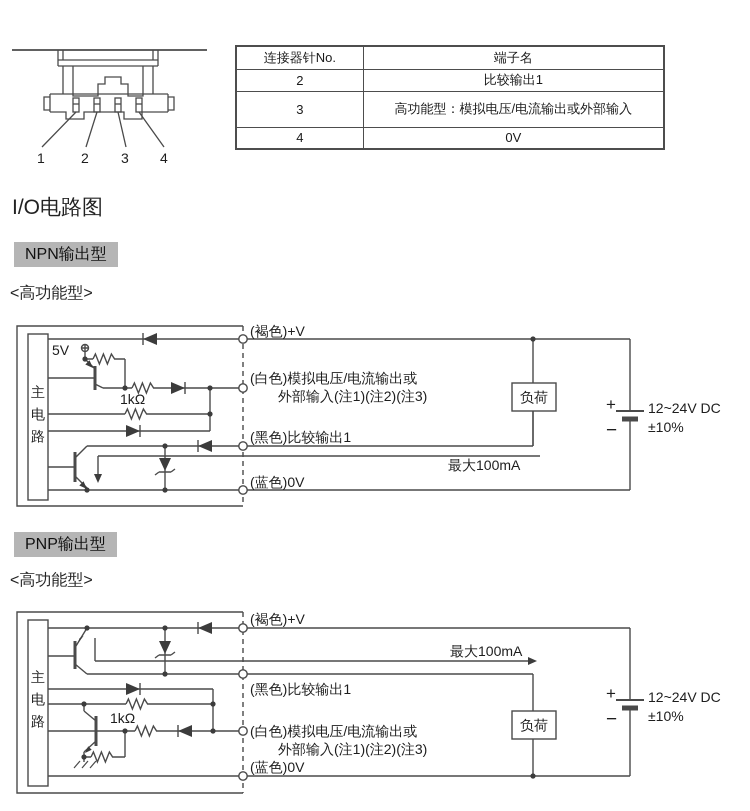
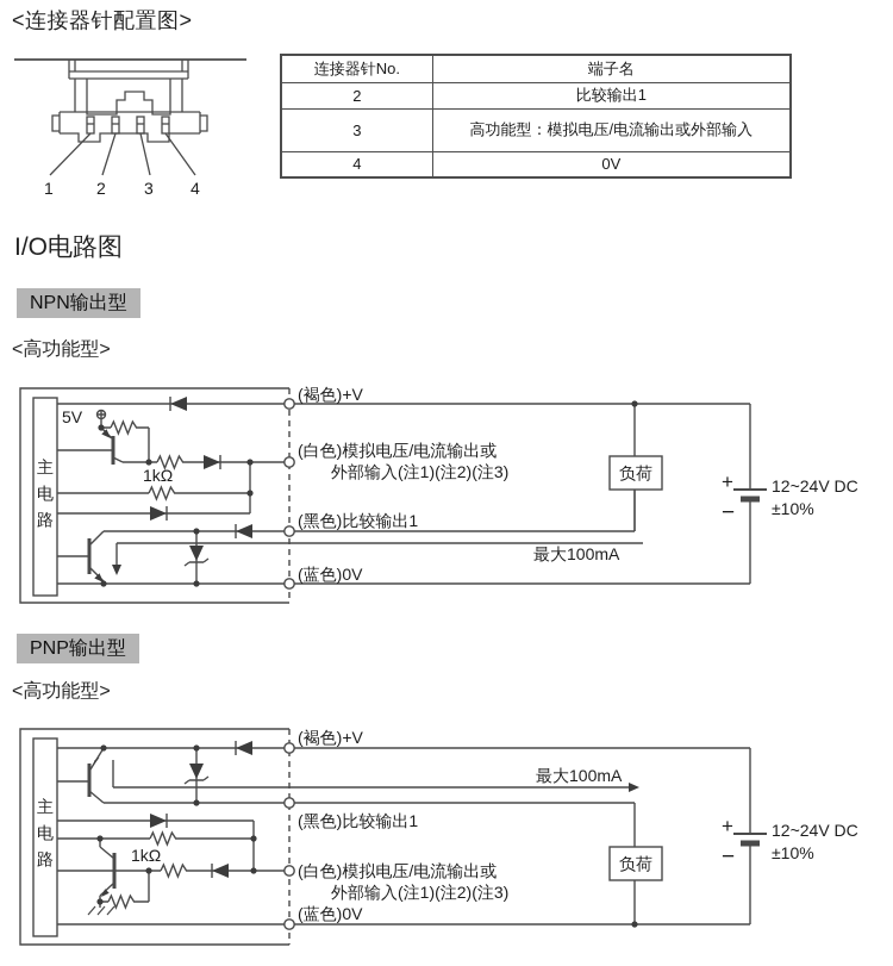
+ <连接器针配置图>
  1
  2
  3
  4
  连接器针No.	端子名
  2	比较输出1
  3	高功能型：模拟电压/电流输出或外部输入
  4	0V
  I/O电路图
  NPN输出型
  <高功能型>
  5V
  1kΩ
  (褐色)+V
  (白色)模拟电压/电流输出或
  外部输入(注1)(注2)(注3)
  (黑色)比较输出1
  最大100mA
  (蓝色)0V
  负荷
  +
  −
  12~24V DC
  ±10%
  主
  电
  路
  PNP输出型
  <高功能型>
  (褐色)+V
  最大100mA
  (黑色)比较输出1
  1kΩ
  (白色)模拟电压/电流输出或
  外部输入(注1)(注2)(注3)
  (蓝色)0V
  负荷
  +
  −
  12~24V DC
  ±10%
  主
  电
  路
